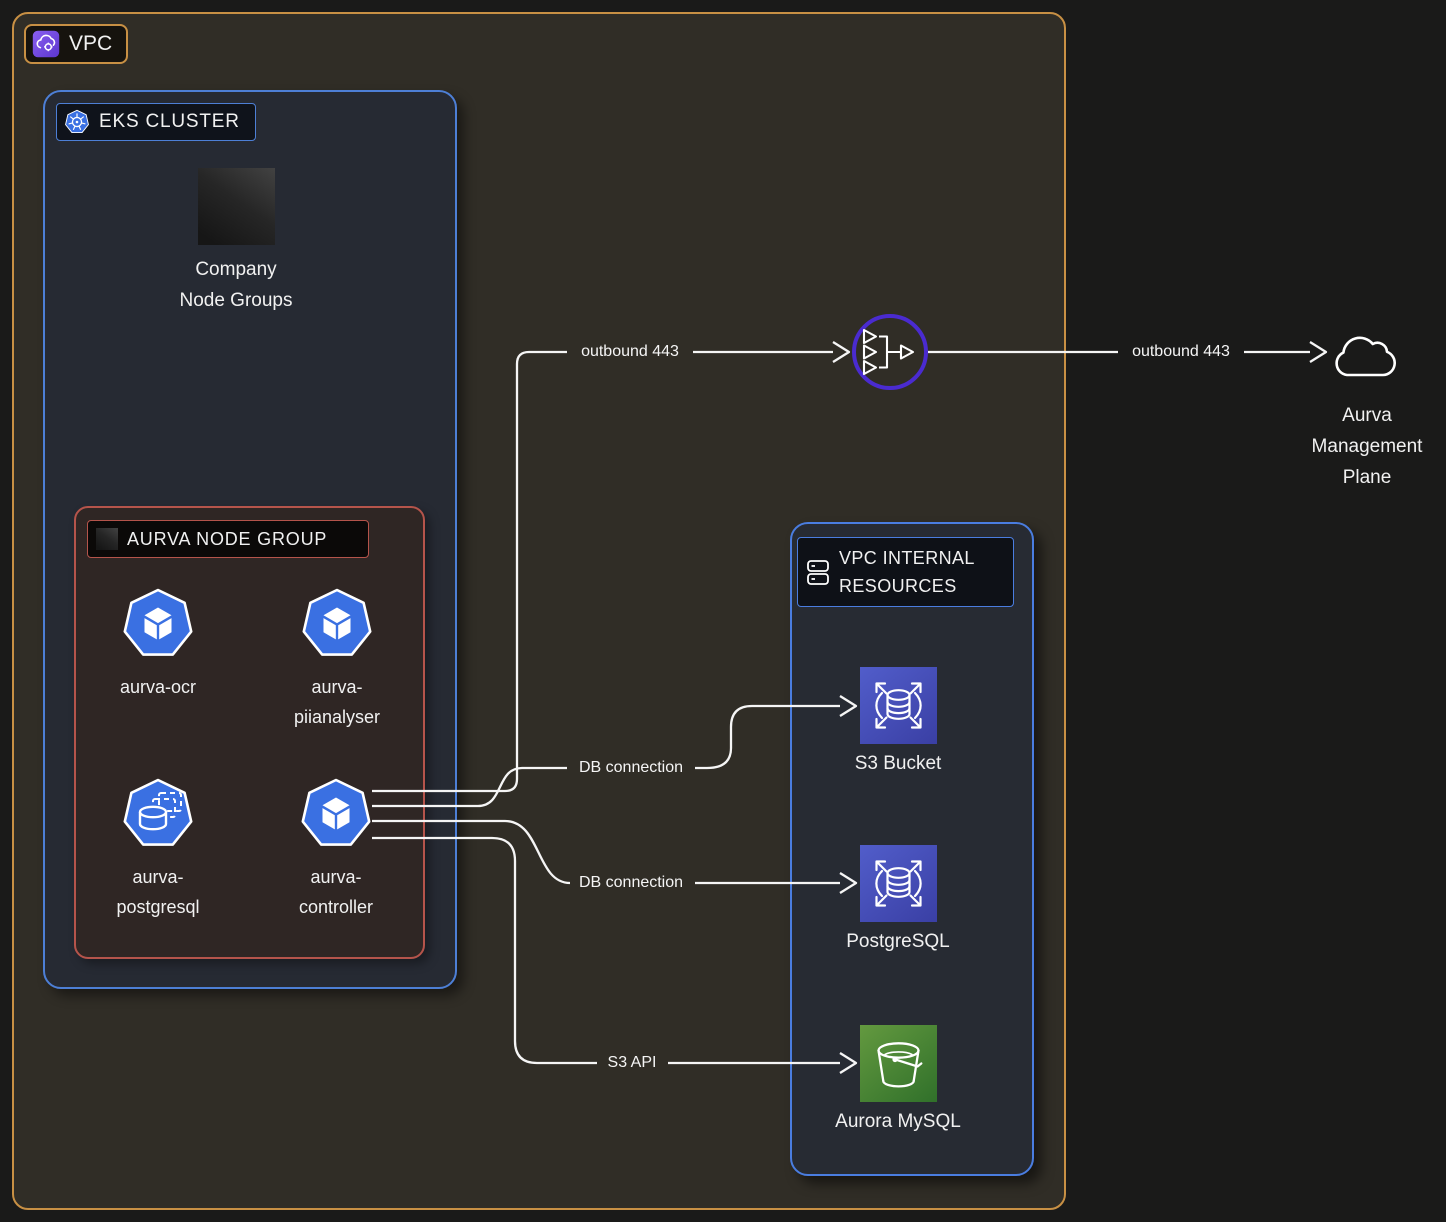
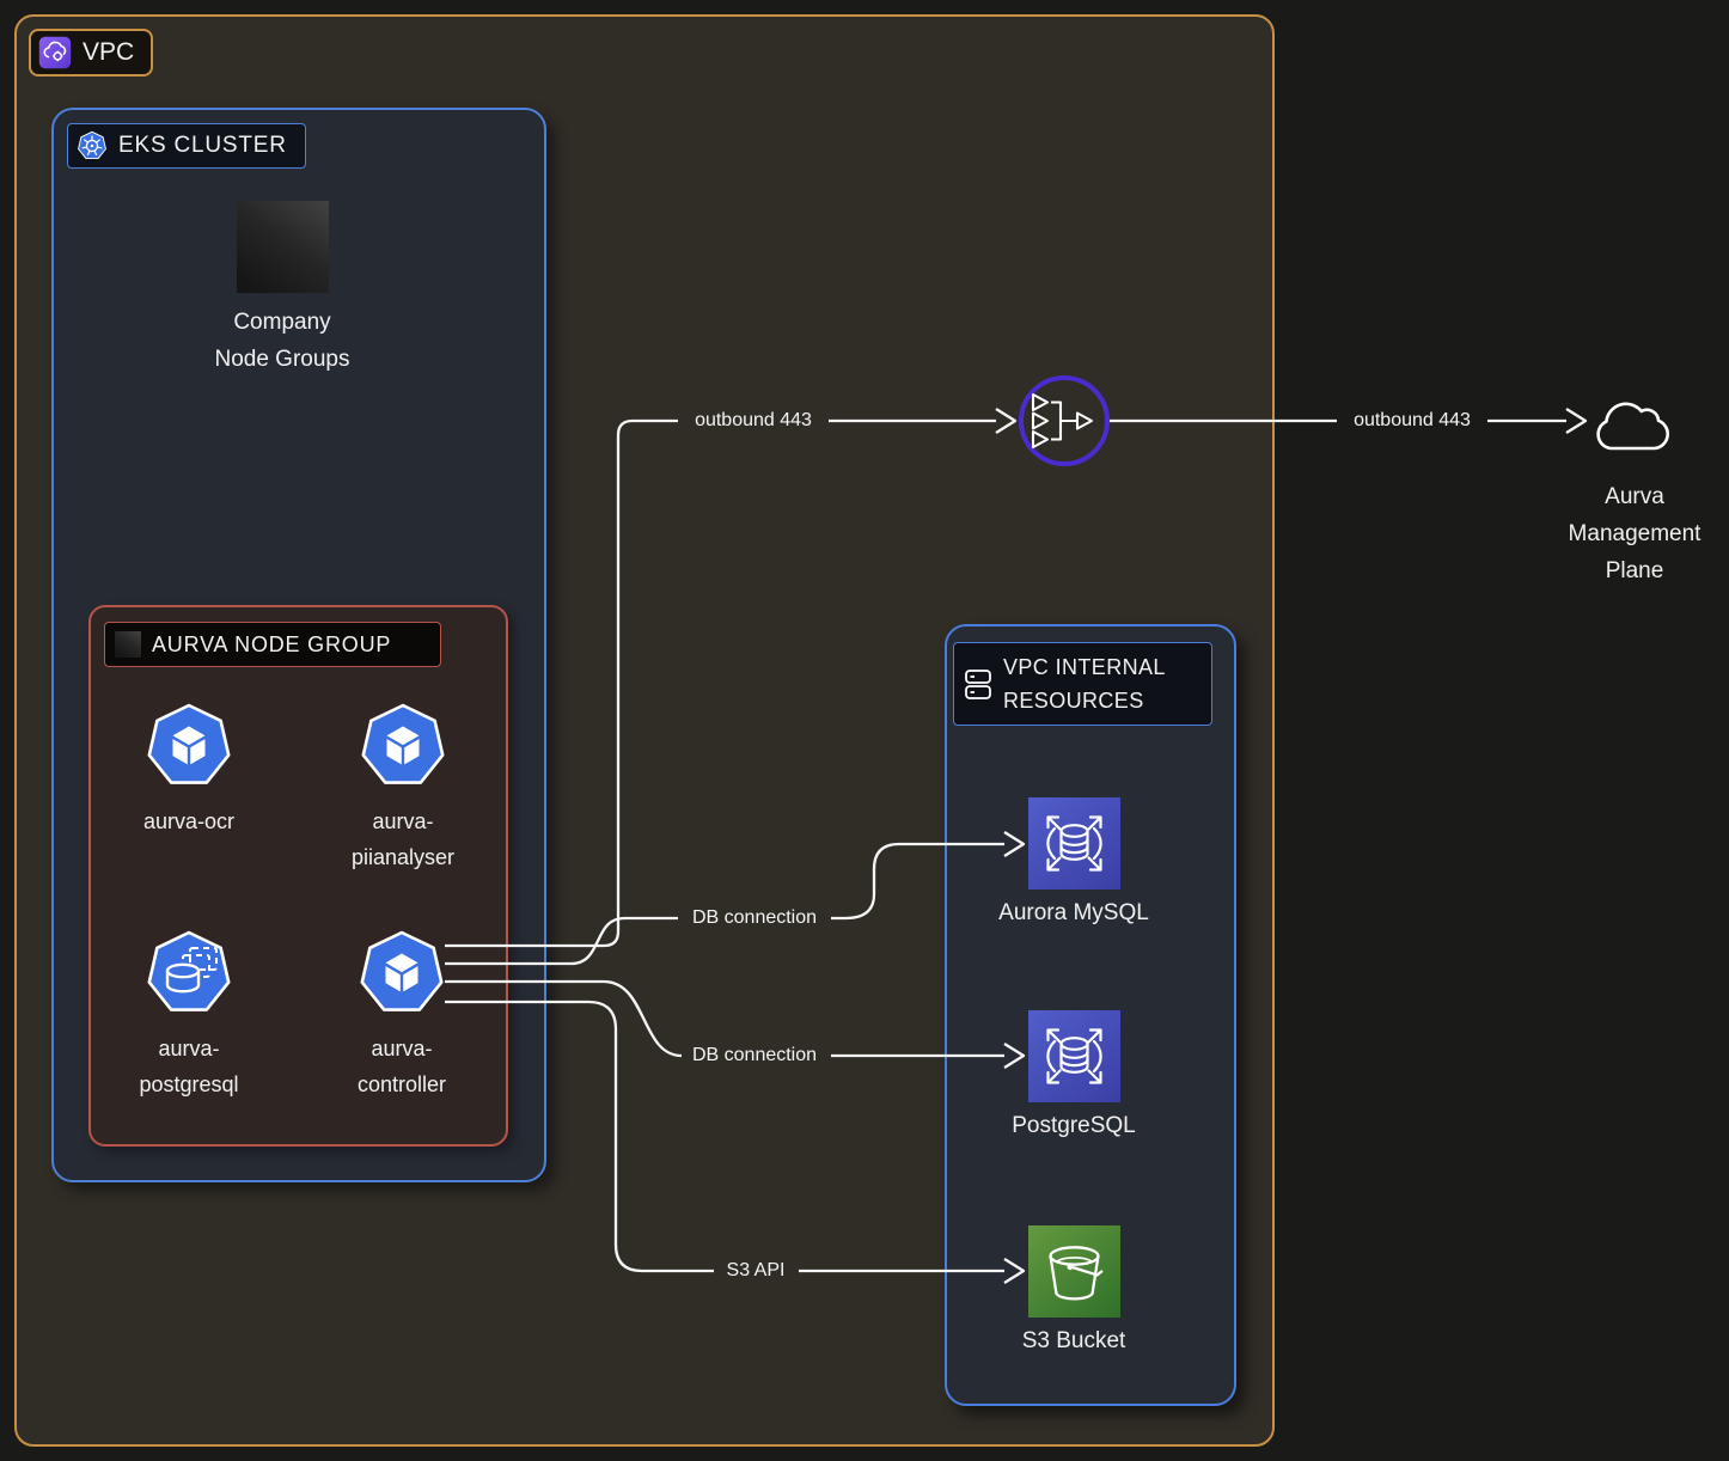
  VPC
  EKS CLUSTER
  Company
  Node Groups
  AURVA NODE GROUP
  aurva-ocr
  aurva-
  piianalyser
  aurva-
  postgresql
  aurva-
  controller
  Aurva
  Management
  Plane
  VPC INTERNAL
  RESOURCES
- S3 Bucket
+ Aurora MySQL
  PostgreSQL
- Aurora MySQL
+ S3 Bucket
  outbound 443
  outbound 443
  DB connection
  DB connection
  S3 API
